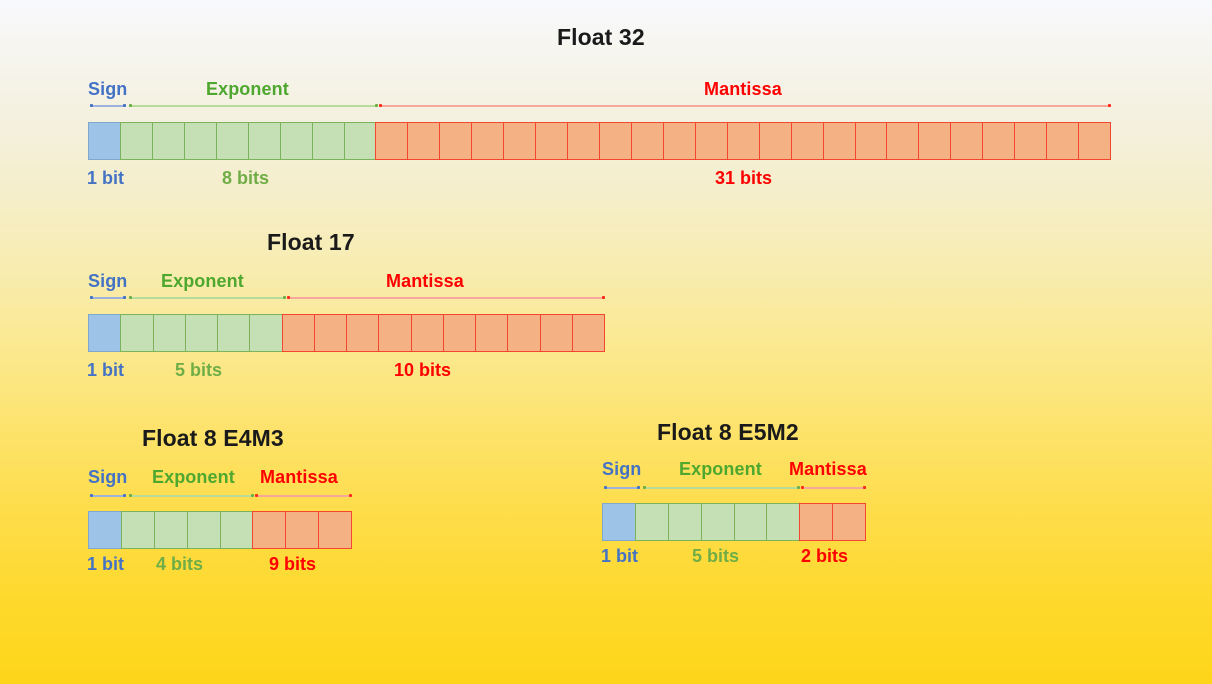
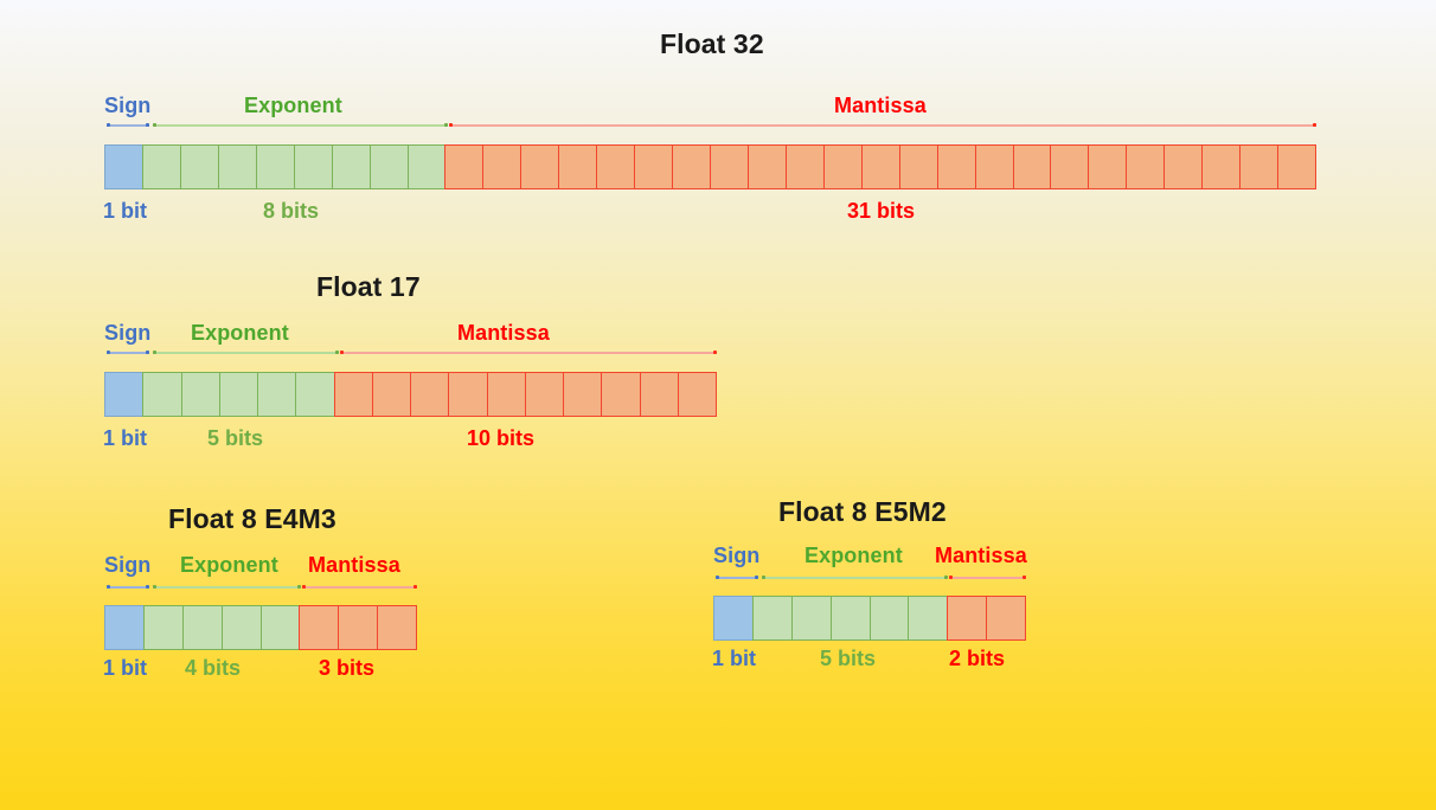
  Float 32
  Sign
  Exponent
  Mantissa
  1 bit
  8 bits
  31 bits
  Float 17
  Sign
  Exponent
  Mantissa
  1 bit
  5 bits
  10 bits
  Float 8 E4M3
  Sign
  Exponent
  Mantissa
  1 bit
  4 bits
- 9 bits
+ 3 bits
  Float 8 E5M2
  Sign
  Exponent
  Mantissa
  1 bit
  5 bits
  2 bits
